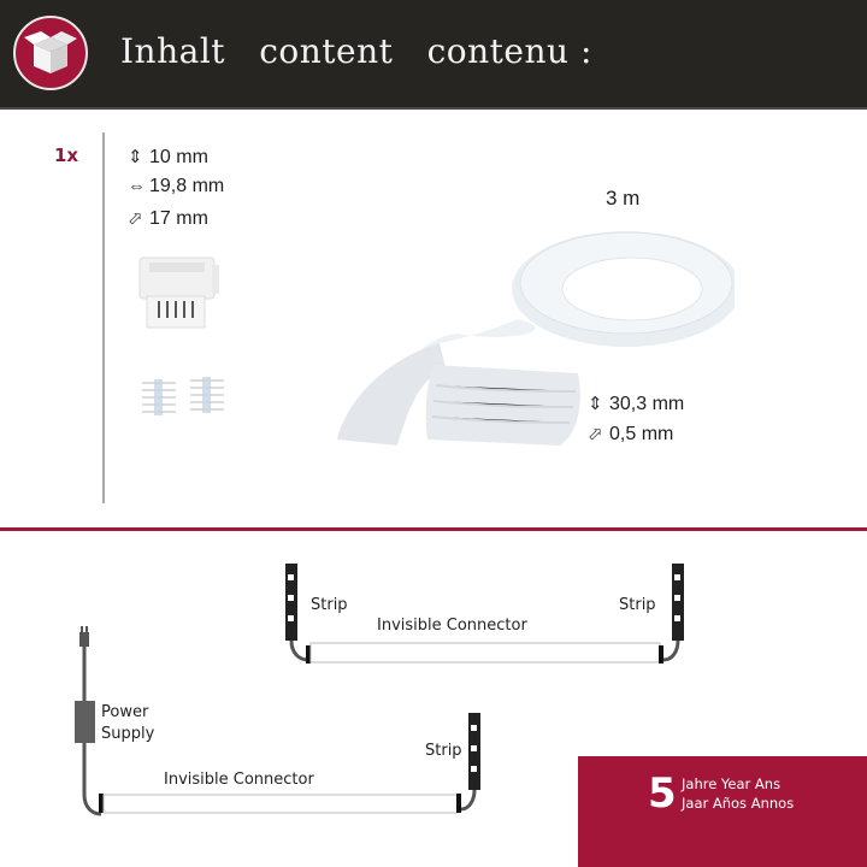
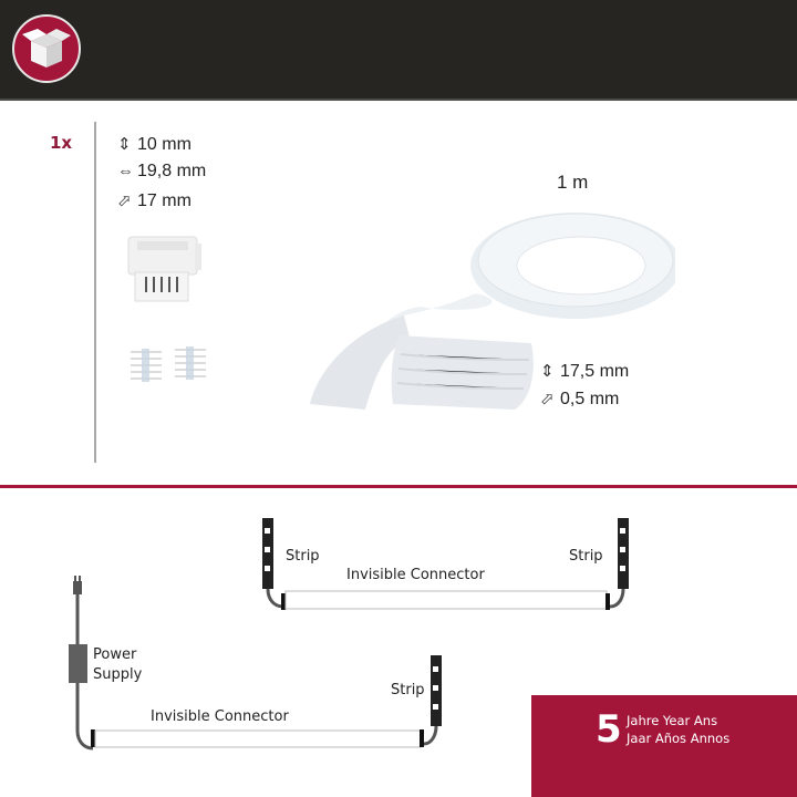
- Inhalt content contenu :
  1x
  ⇕ 10 mm
  ⇔ 19,8 mm
  ⬀ 17 mm
- 3 m
+ 1 m
- ⇕ 30,3 mm
+ ⇕ 17,5 mm
  ⬀ 0,5 mm
  Strip
  Strip
  Invisible Connector
  Power
  Supply
  Strip
  Invisible Connector
  5
  Jahre Year Ans
  Jaar Años Annos
